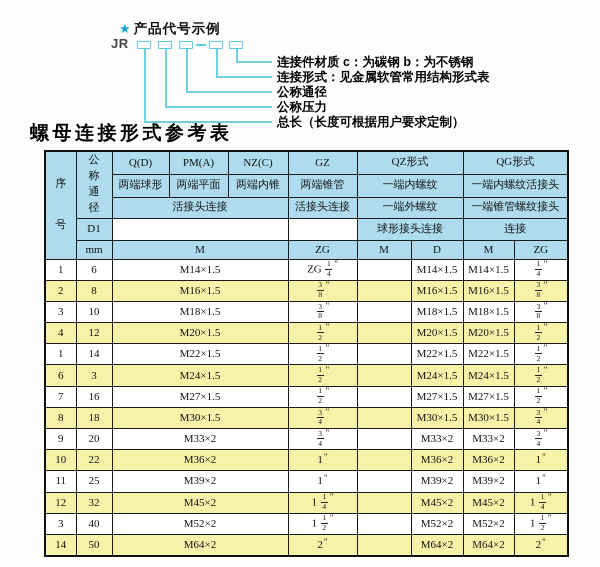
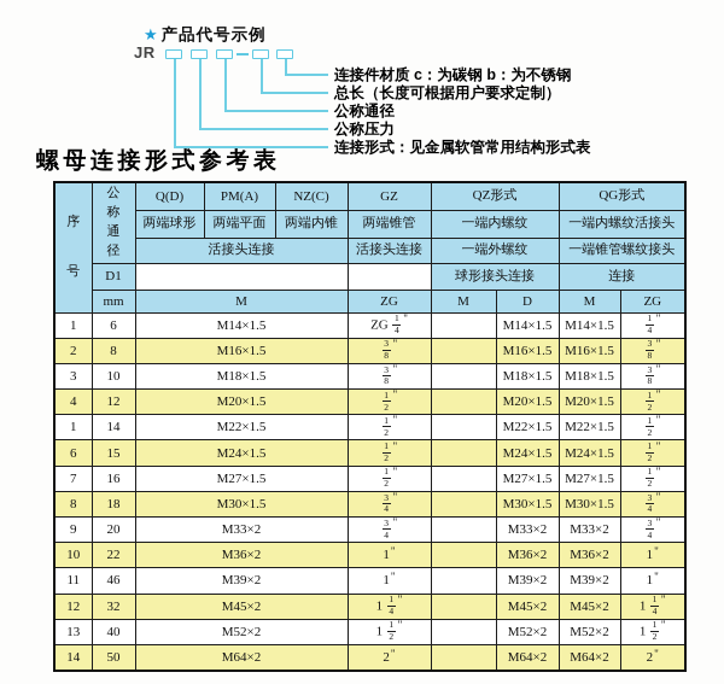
  ★ 产品代号示例
  JR
  连接件材质 c：为碳钢 b：为不锈钢
- 连接形式：见金属软管常用结构形式表
+ 总长（长度可根据用户要求定制）
  公称通径
  公称压力
- 总长（长度可根据用户要求定制）
+ 连接形式：见金属软管常用结构形式表
  螺母连接形式参考表
  序号	公称通径	Q(D)	PM(A)	NZ(C)	GZ	QZ形式	QG形式
  两端球形	两端平面	两端内锥	两端锥管	一端内螺纹	一端内螺纹活接头
  活接头连接	活接头连接	一端外螺纹	一端锥管螺纹接头
  D1			球形接头连接	连接
  mm	M	ZG	M	D	M	ZG
  1	6	M14×1.5	ZG 14"		M14×1.5	M14×1.5	14"
  2	8	M16×1.5	38"		M16×1.5	M16×1.5	38"
  3	10	M18×1.5	38"		M18×1.5	M18×1.5	38"
  4	12	M20×1.5	12"		M20×1.5	M20×1.5	12"
  1	14	M22×1.5	12"		M22×1.5	M22×1.5	12"
- 6	3	M24×1.5	12"		M24×1.5	M24×1.5	12"
+ 6	15	M24×1.5	12"		M24×1.5	M24×1.5	12"
  7	16	M27×1.5	12"		M27×1.5	M27×1.5	12"
  8	18	M30×1.5	34"		M30×1.5	M30×1.5	34"
  9	20	M33×2	34"		M33×2	M33×2	34"
  10	22	M36×2	1"		M36×2	M36×2	1"
- 11	25	M39×2	1"		M39×2	M39×2	1"
+ 11	46	M39×2	1"		M39×2	M39×2	1"
  12	32	M45×2	1 14"		M45×2	M45×2	1 14"
- 3	40	M52×2	1 12"		M52×2	M52×2	1 12"
+ 13	40	M52×2	1 12"		M52×2	M52×2	1 12"
  14	50	M64×2	2"		M64×2	M64×2	2"
